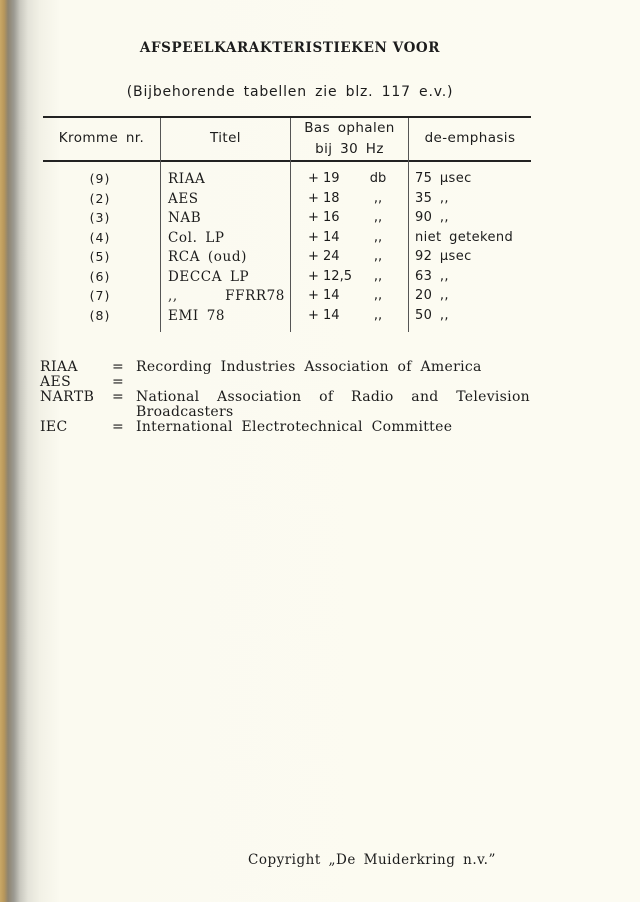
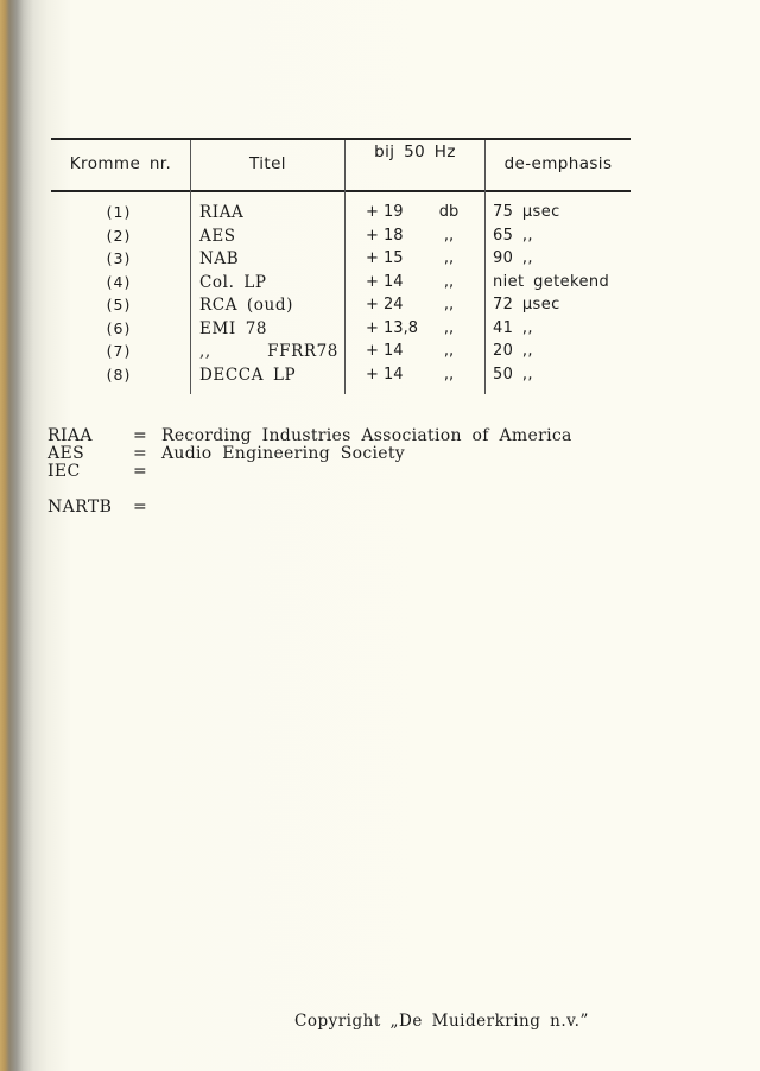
- AFSPEELKARAKTERISTIEKEN VOOR
- (Bijbehorende tabellen zie blz. 117 e.v.)
  Kromme nr.
  Titel
- Bas ophalen
- bij 30 Hz
+ bij 50 Hz
  de-emphasis
- (9)
+ (1)
  RIAA
  + 19
  db
  75 µsec
  (2)
  AES
  + 18
  ,,
- 35 ,,
+ 65 ,,
  (3)
  NAB
- + 16
+ + 15
  ,,
  90 ,,
  (4)
  Col. LP
  + 14
  ,,
  niet getekend
  (5)
  RCA (oud)
  + 24
  ,,
- 92 µsec
+ 72 µsec
  (6)
- DECCA LP
+ EMI 78
- + 12,5
+ + 13,8
  ,,
- 63 ,,
+ 41 ,,
  (7)
  ,, FFRR78
  + 14
  ,,
  20 ,,
  (8)
- EMI 78
+ DECCA LP
  + 14
  ,,
  50 ,,
  RIAA
  =
  Recording Industries Association of America
  AES
  =
+ Audio Engineering Society
- NARTB
+ IEC
  =
- National Association of Radio and Television Broadcasters
- IEC
+ NARTB
  =
- International Electrotechnical Committee
  Copyright „De Muiderkring n.v.”
